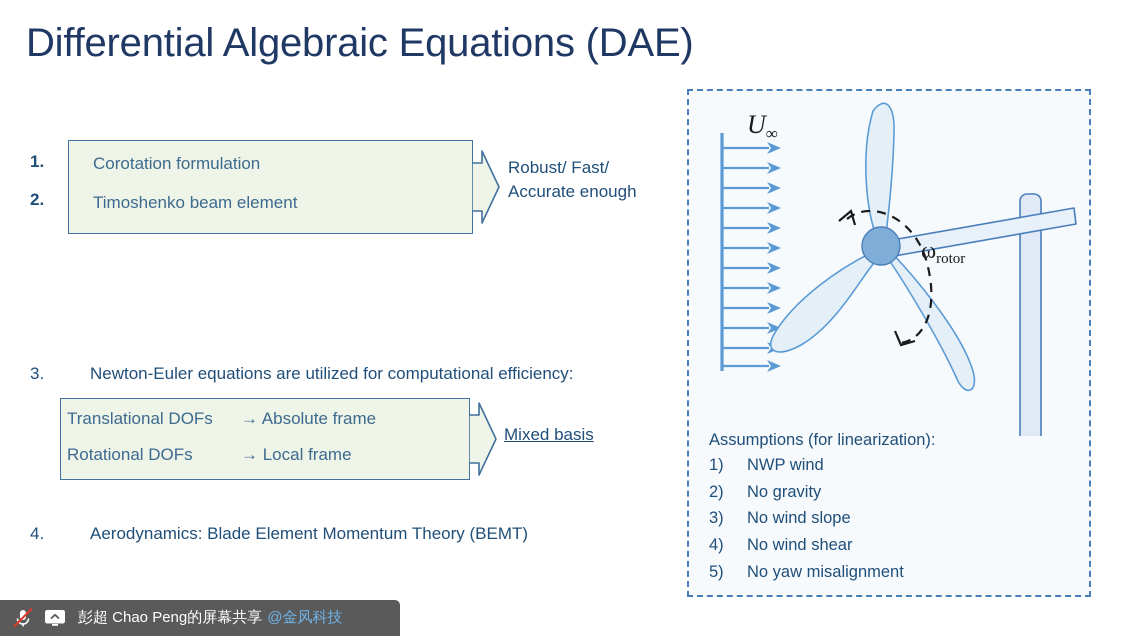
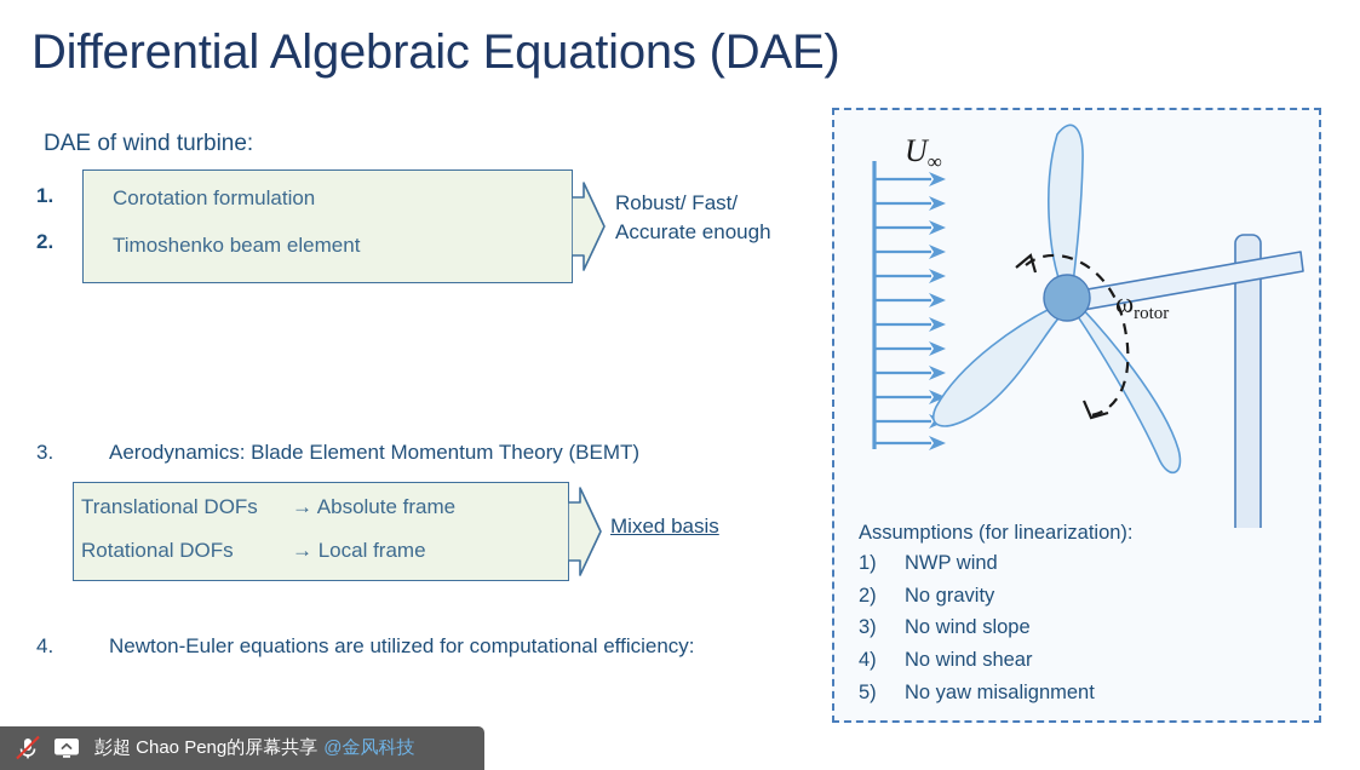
  Differential Algebraic Equations (DAE)
+ DAE of wind turbine:
  1.
  2.
  Corotation formulation
  Timoshenko beam element
  Robust/ Fast/
  Accurate enough
  3.
- Newton-Euler equations are utilized for computational efficiency:
+ Aerodynamics: Blade Element Momentum Theory (BEMT)
  Translational DOFs
  → Absolute frame
  Rotational DOFs
  → Local frame
  Mixed basis
  4.
- Aerodynamics: Blade Element Momentum Theory (BEMT)
+ Newton-Euler equations are utilized for computational efficiency:
  U∞
  ωrotor
  Assumptions (for linearization):
  1)
  NWP wind
  2)
  No gravity
  3)
  No wind slope
  4)
  No wind shear
  5)
  No yaw misalignment
  彭超 Chao Peng的屏幕共享
  @金风科技
